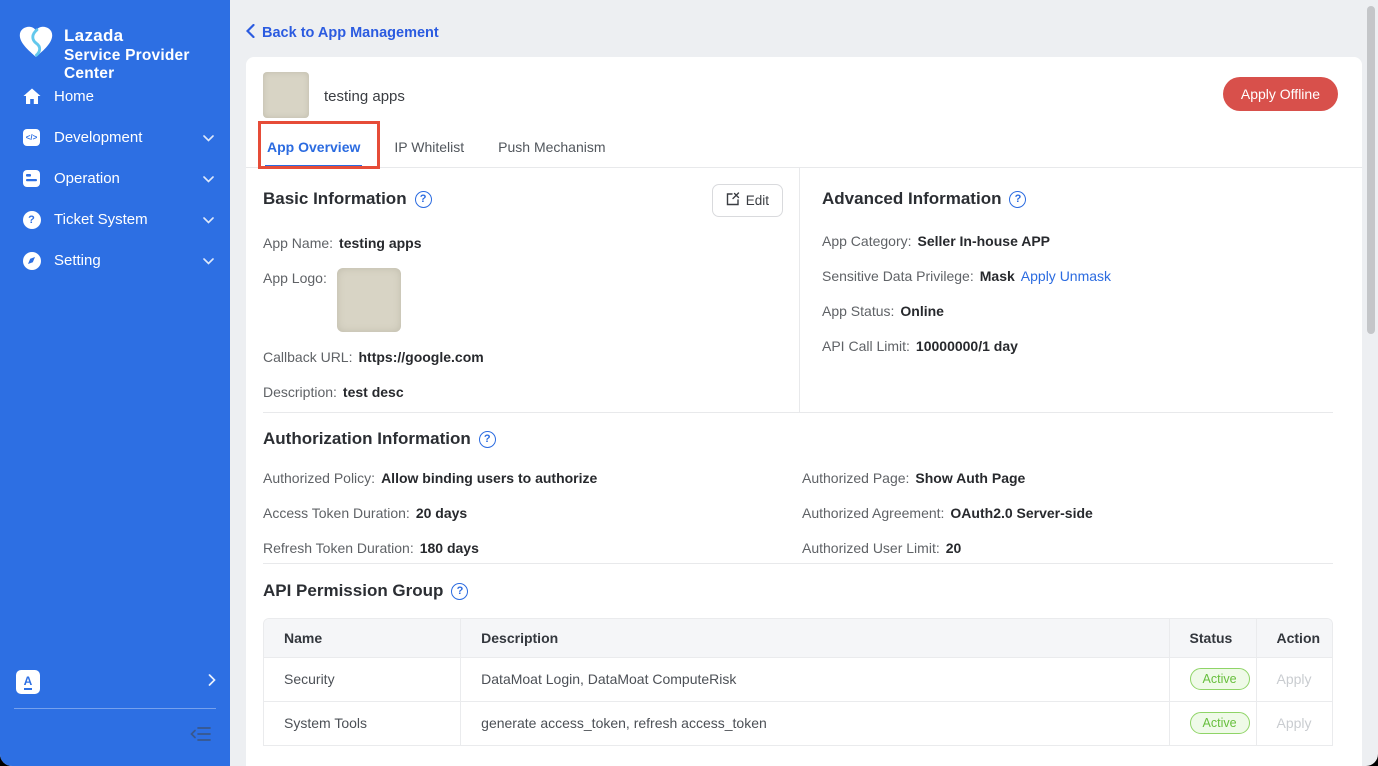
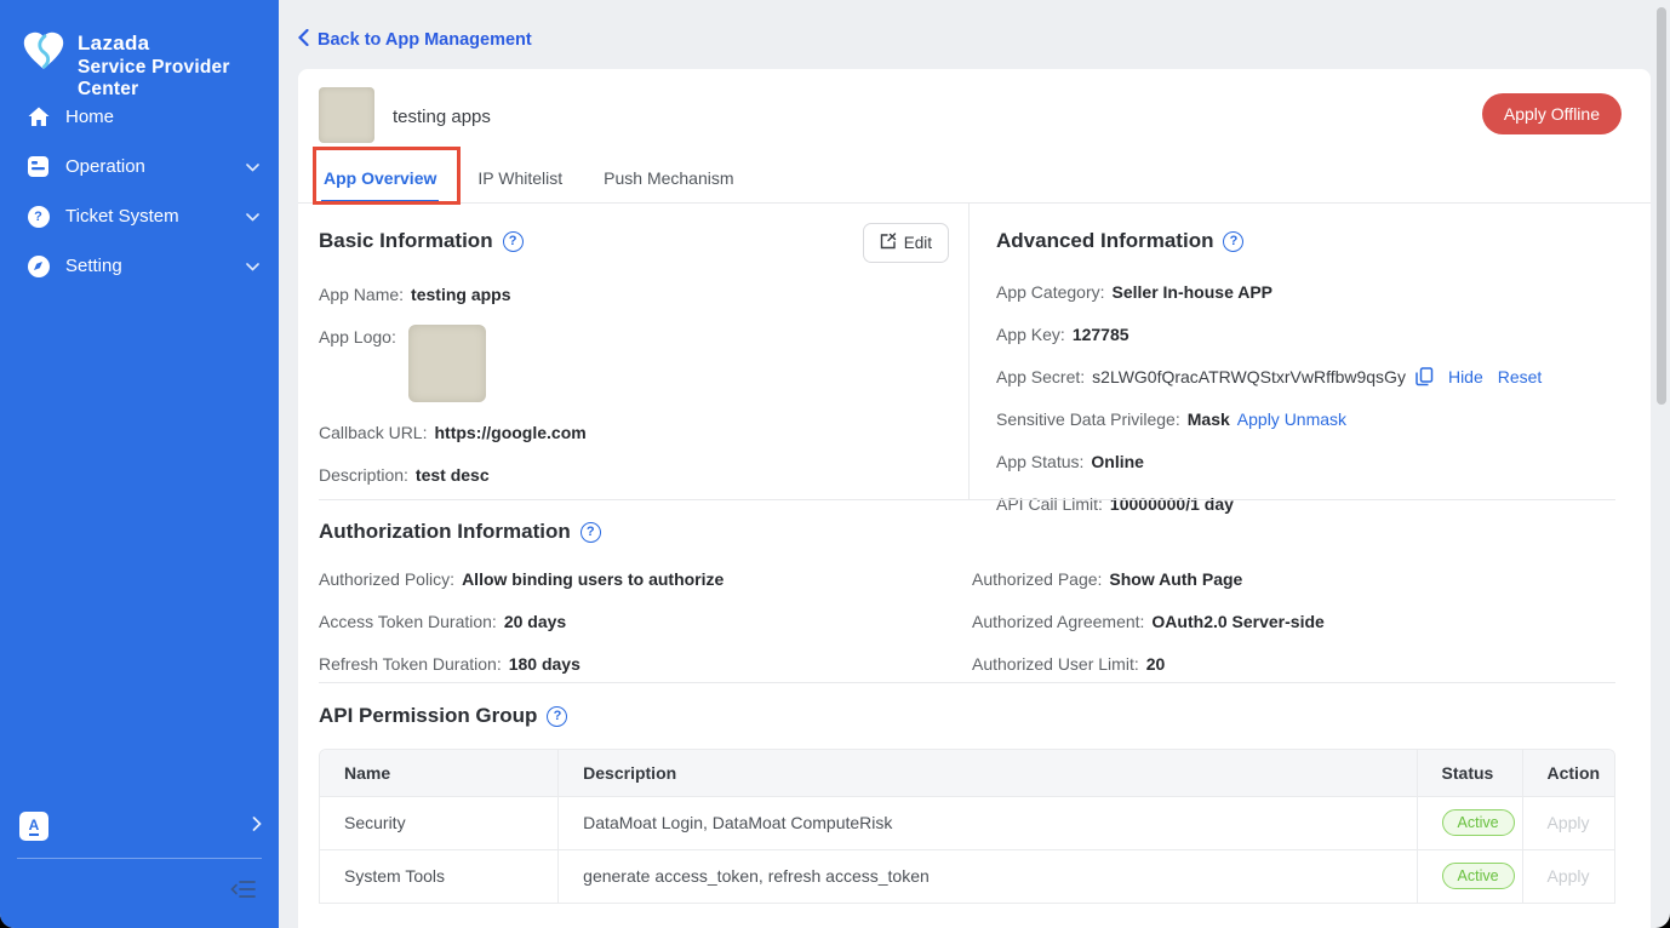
  Lazada
  Service Provider Center
  Home
- </>
- Development
  Operation
  ?
  Ticket System
  Setting
  A
  Back to App Management
  testing apps
  Apply Offline
  App Overview
  IP Whitelist
  Push Mechanism
  Basic Information
  ?
  Edit
  App Name:
  testing apps
  App Logo:
  Callback URL:
  https://google.com
  Description:
  test desc
  Advanced Information
  ?
  App Category:
  Seller In-house APP
+ App Key:
+ 127785
+ App Secret:
+ s2LWG0fQracATRWQStxrVwRffbw9qsGy
+ Hide
+ Reset
  Sensitive Data Privilege:
  Mask
  Apply Unmask
  App Status:
  Online
  API Call Limit:
  10000000/1 day
  Authorization Information
  ?
  Authorized Policy:
  Allow binding users to authorize
  Access Token Duration:
  20 days
  Refresh Token Duration:
  180 days
  Authorized Page:
  Show Auth Page
  Authorized Agreement:
  OAuth2.0 Server-side
  Authorized User Limit:
  20
  API Permission Group
  ?
  Name	Description	Status	Action
  Security	DataMoat Login, DataMoat ComputeRisk	Active	Apply
  System Tools	generate access_token, refresh access_token	Active	Apply
